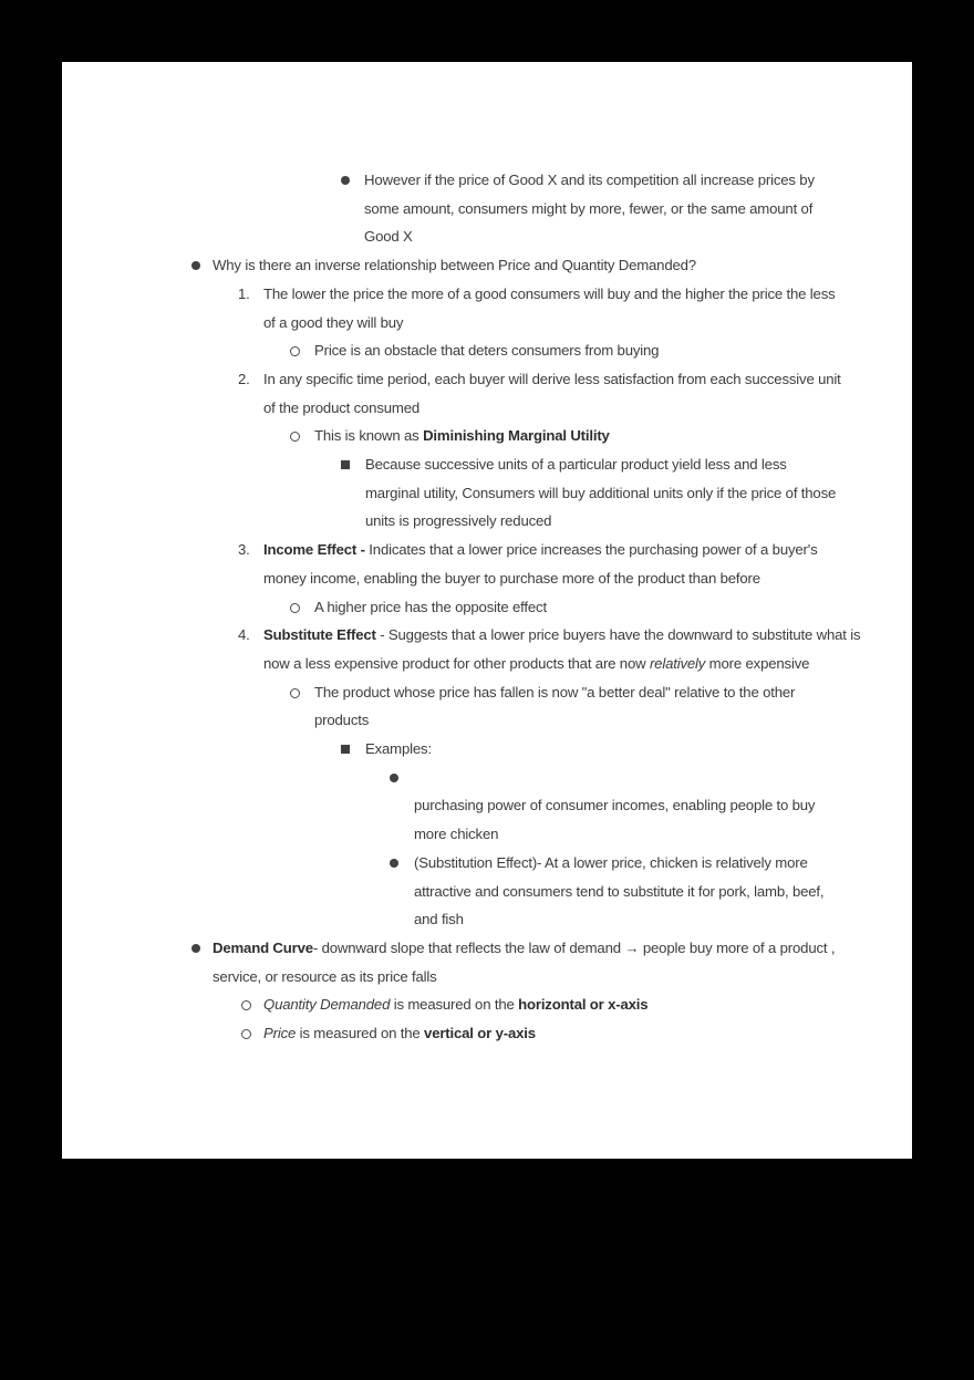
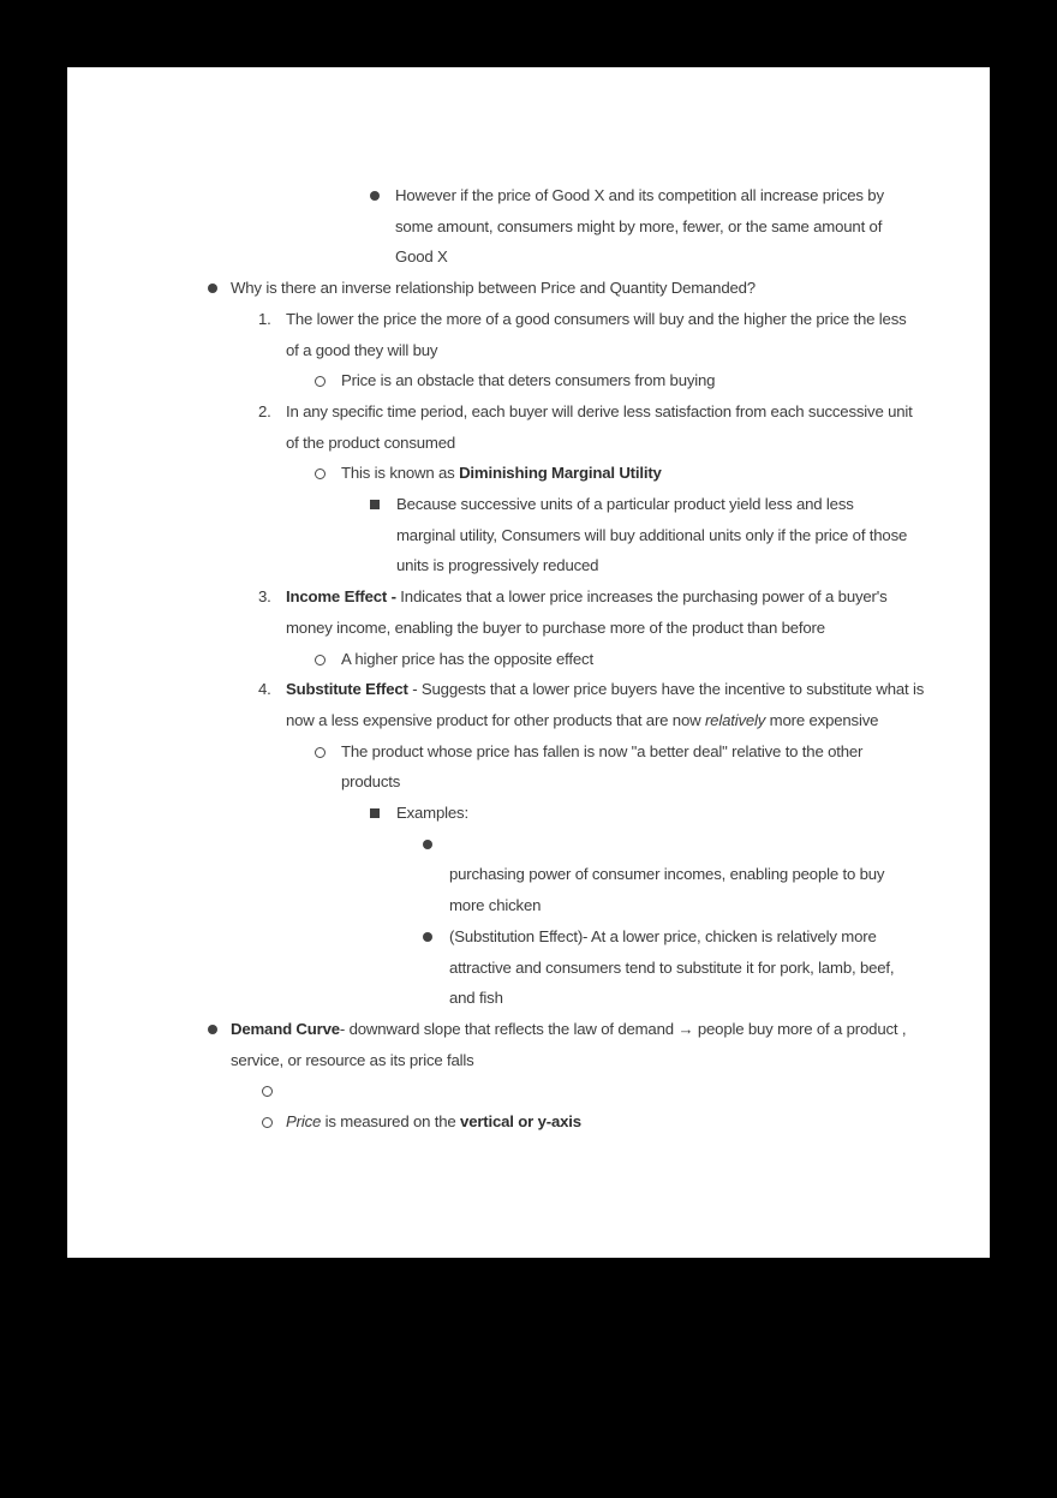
  However if the price of Good X and its competition all increase prices by
  some amount, consumers might by more, fewer, or the same amount of
  Good X
  Why is there an inverse relationship between Price and Quantity Demanded?
  1.
  The lower the price the more of a good consumers will buy and the higher the price the less
  of a good they will buy
  Price is an obstacle that deters consumers from buying
  2.
  In any specific time period, each buyer will derive less satisfaction from each successive unit
  of the product consumed
  This is known as Diminishing Marginal Utility
  Because successive units of a particular product yield less and less
  marginal utility, Consumers will buy additional units only if the price of those
  units is progressively reduced
  3.
  Income Effect - Indicates that a lower price increases the purchasing power of a buyer's
  money income, enabling the buyer to purchase more of the product than before
  A higher price has the opposite effect
  4.
- Substitute Effect - Suggests that a lower price buyers have the downward to substitute what is
+ Substitute Effect - Suggests that a lower price buyers have the incentive to substitute what is
  now a less expensive product for other products that are now relatively more expensive
  The product whose price has fallen is now "a better deal" relative to the other
  products
  Examples:
  purchasing power of consumer incomes, enabling people to buy
  more chicken
  (Substitution Effect)- At a lower price, chicken is relatively more
  attractive and consumers tend to substitute it for pork, lamb, beef,
  and fish
  Demand Curve- downward slope that reflects the law of demand → people buy more of a product ,
  service, or resource as its price falls
- Quantity Demanded is measured on the horizontal or x-axis
  Price is measured on the vertical or y-axis
